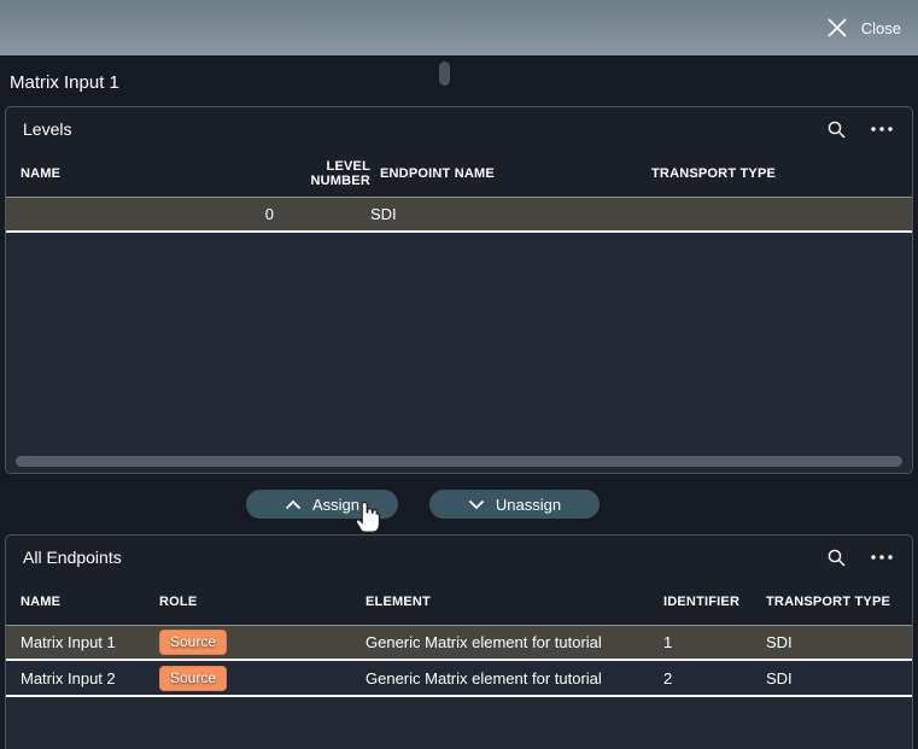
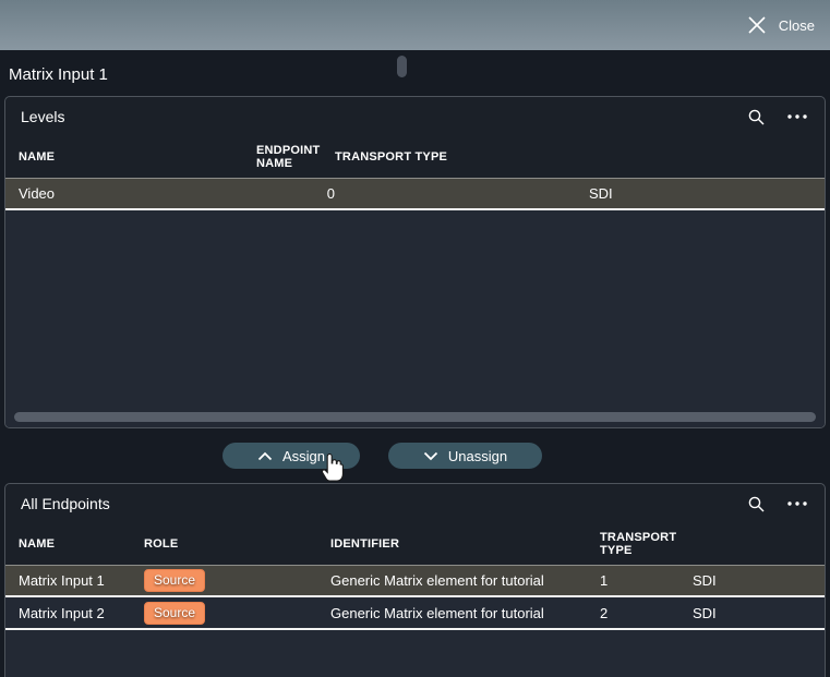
  Close
  Matrix Input 1
  Levels
  NAME
- LEVEL NUMBER
  ENDPOINT NAME
  TRANSPORT TYPE
+ Video
  0
  SDI
  Assign
  Unassign
  All Endpoints
  NAME
  ROLE
- ELEMENT
  IDENTIFIER
  TRANSPORT TYPE
  Matrix Input 1
  Source
  Generic Matrix element for tutorial
  1
  SDI
  Matrix Input 2
  Source
  Generic Matrix element for tutorial
  2
  SDI
